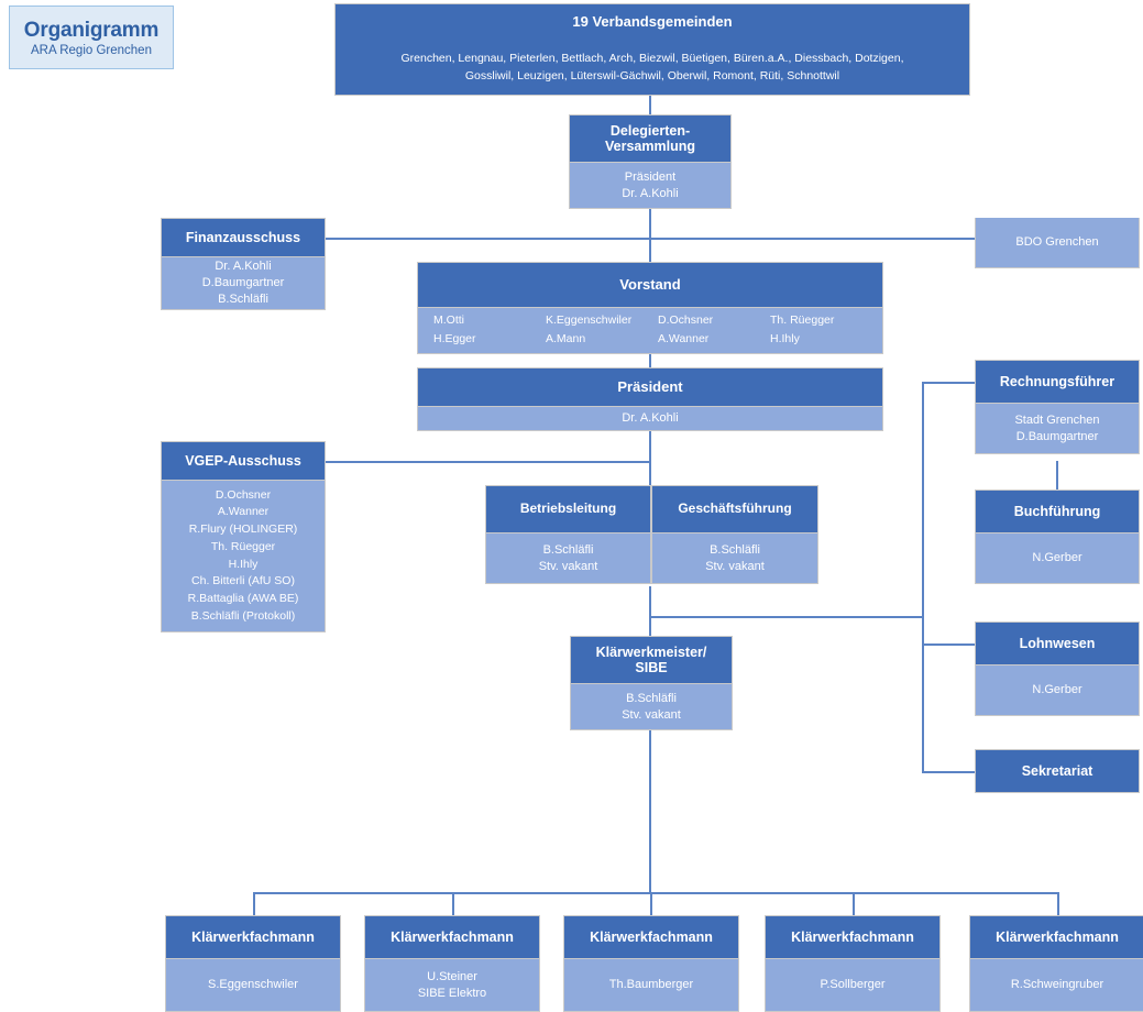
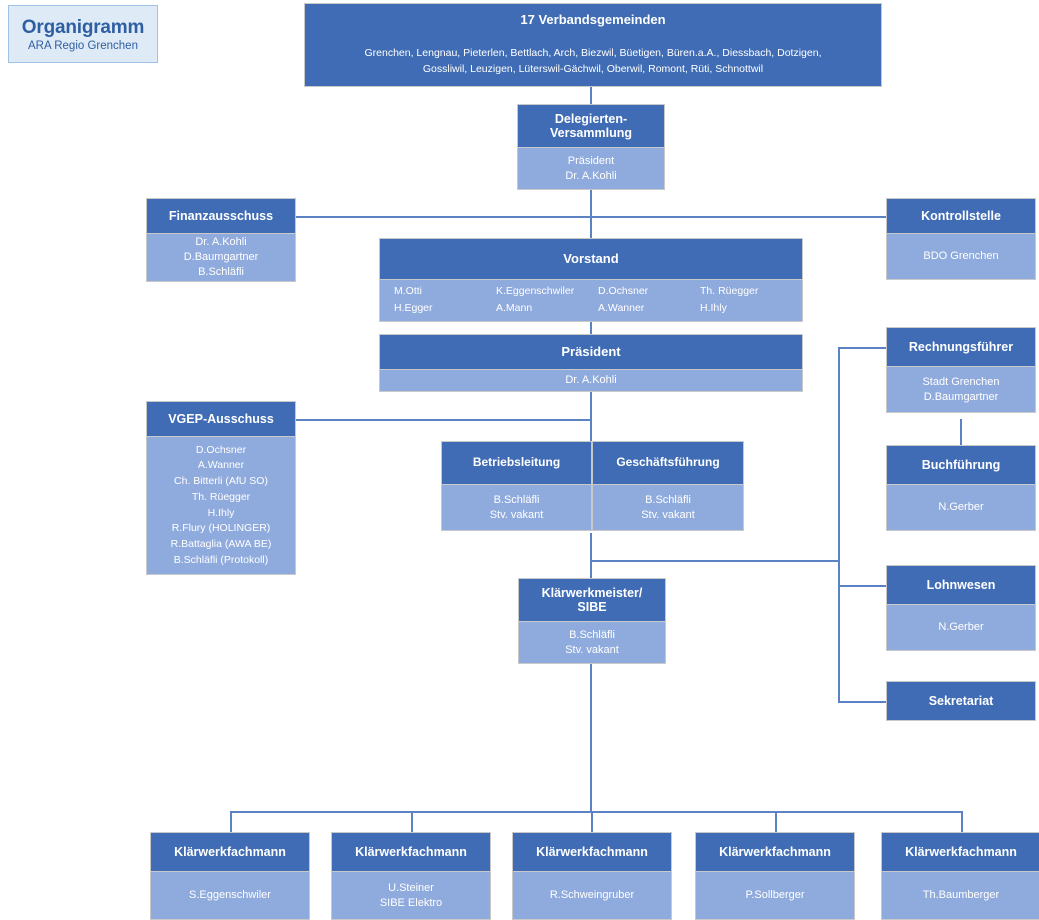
  Organigramm
  ARA Regio Grenchen
- 19 Verbandsgemeinden
+ 17 Verbandsgemeinden
  Grenchen, Lengnau, Pieterlen, Bettlach, Arch, Biezwil, Büetigen, Büren.a.A., Diessbach, Dotzigen,
  Gossliwil, Leuzigen, Lüterswil-Gächwil, Oberwil, Romont, Rüti, Schnottwil
  Delegierten-
  Versammlung
  Präsident
  Dr. A.Kohli
  Finanzausschuss
  Dr. A.Kohli
  D.Baumgartner
  B.Schläfli
+ Kontrollstelle
  BDO Grenchen
  Vorstand
  M.Otti
  K.Eggenschwiler
  D.Ochsner
  Th. Rüegger
  H.Egger
  A.Mann
  A.Wanner
  H.Ihly
  Präsident
  Dr. A.Kohli
  VGEP-Ausschuss
  D.Ochsner
  A.Wanner
- R.Flury (HOLINGER)
+ Ch. Bitterli (AfU SO)
  Th. Rüegger
  H.Ihly
- Ch. Bitterli (AfU SO)
+ R.Flury (HOLINGER)
  R.Battaglia (AWA BE)
  B.Schläfli (Protokoll)
  Betriebsleitung
  B.Schläfli
  Stv. vakant
  Geschäftsführung
  B.Schläfli
  Stv. vakant
  Rechnungsführer
  Stadt Grenchen
  D.Baumgartner
  Buchführung
  N.Gerber
  Lohnwesen
  N.Gerber
  Sekretariat
  Klärwerkmeister/
  SIBE
  B.Schläfli
  Stv. vakant
  Klärwerkfachmann
  S.Eggenschwiler
  Klärwerkfachmann
  U.Steiner
  SIBE Elektro
  Klärwerkfachmann
- Th.Baumberger
+ R.Schweingruber
  Klärwerkfachmann
  P.Sollberger
  Klärwerkfachmann
- R.Schweingruber
+ Th.Baumberger
